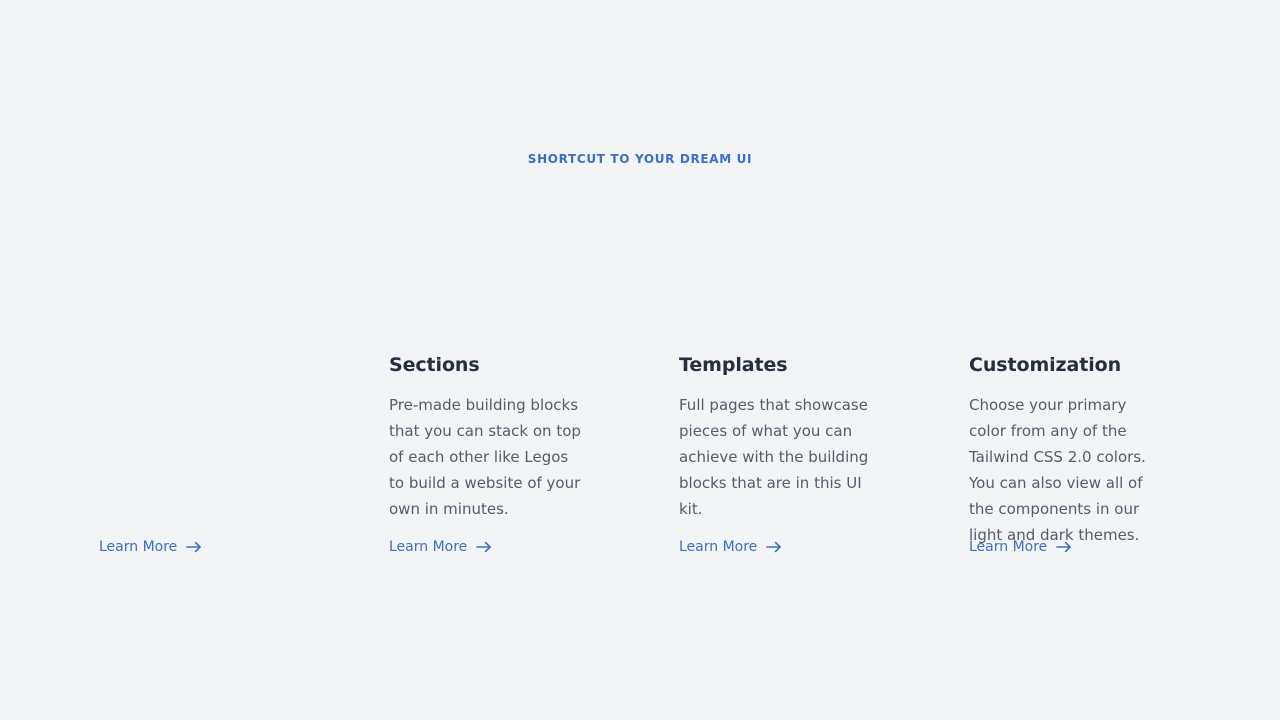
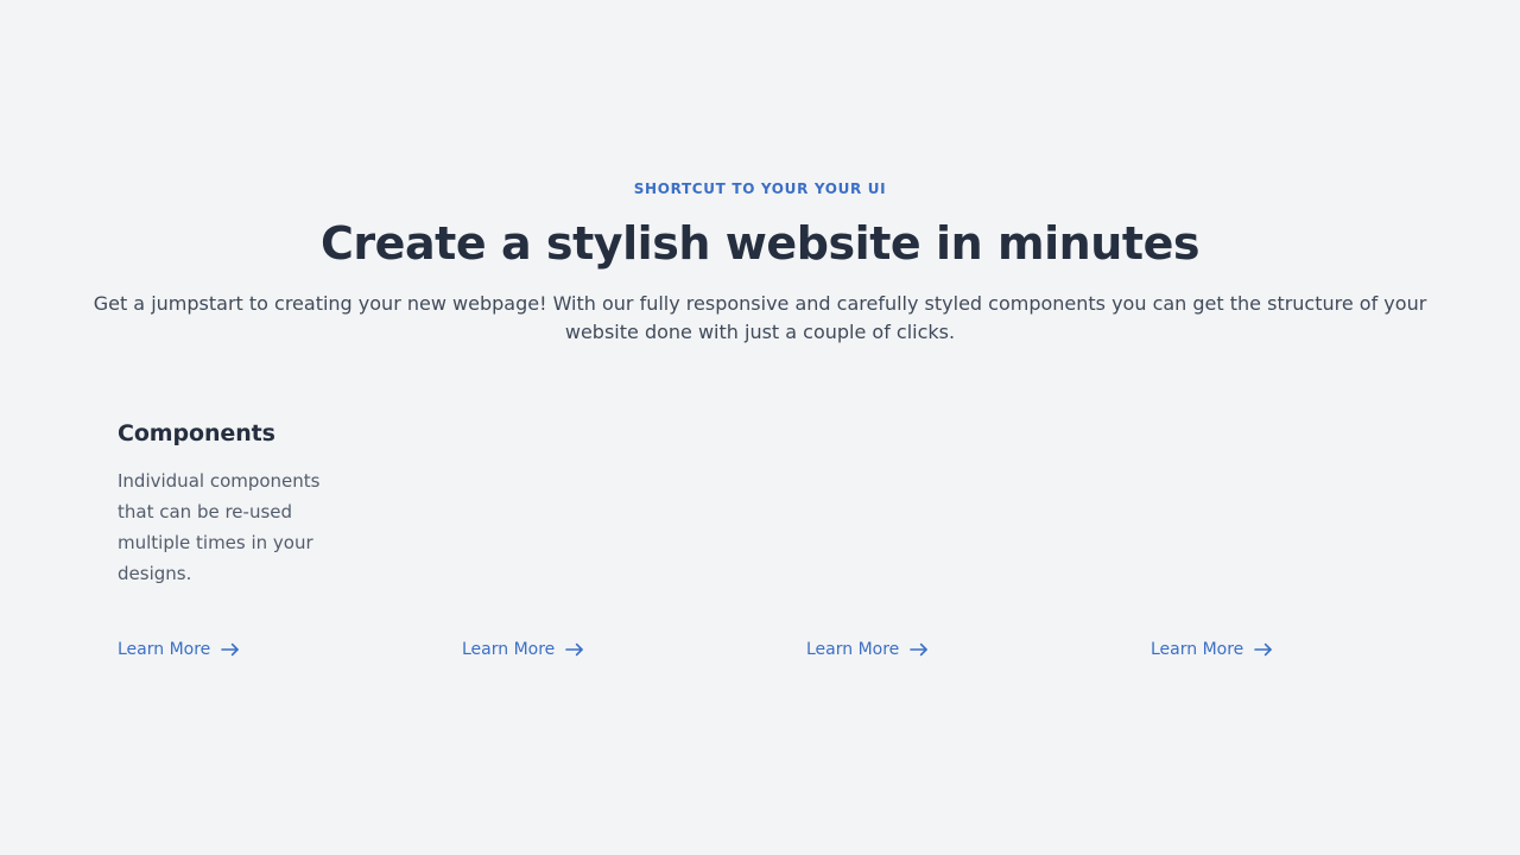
- SHORTCUT TO YOUR DREAM UI
+ SHORTCUT TO YOUR YOUR UI
+ Create a stylish website in minutes
+ Get a jumpstart to creating your new webpage! With our fully responsive and carefully styled components you can get the structure of your website done with just a couple of clicks.
+ Components
+ Individual components that can be re-used multiple times in your designs.
  Learn More
- Sections
- Pre-made building blocks that you can stack on top of each other like Legos to build a website of your own in minutes.
  Learn More
- Templates
- Full pages that showcase pieces of what you can achieve with the building blocks that are in this UI kit.
  Learn More
- Customization
- Choose your primary color from any of the Tailwind CSS 2.0 colors. You can also view all of the components in our light and dark themes.
  Learn More
